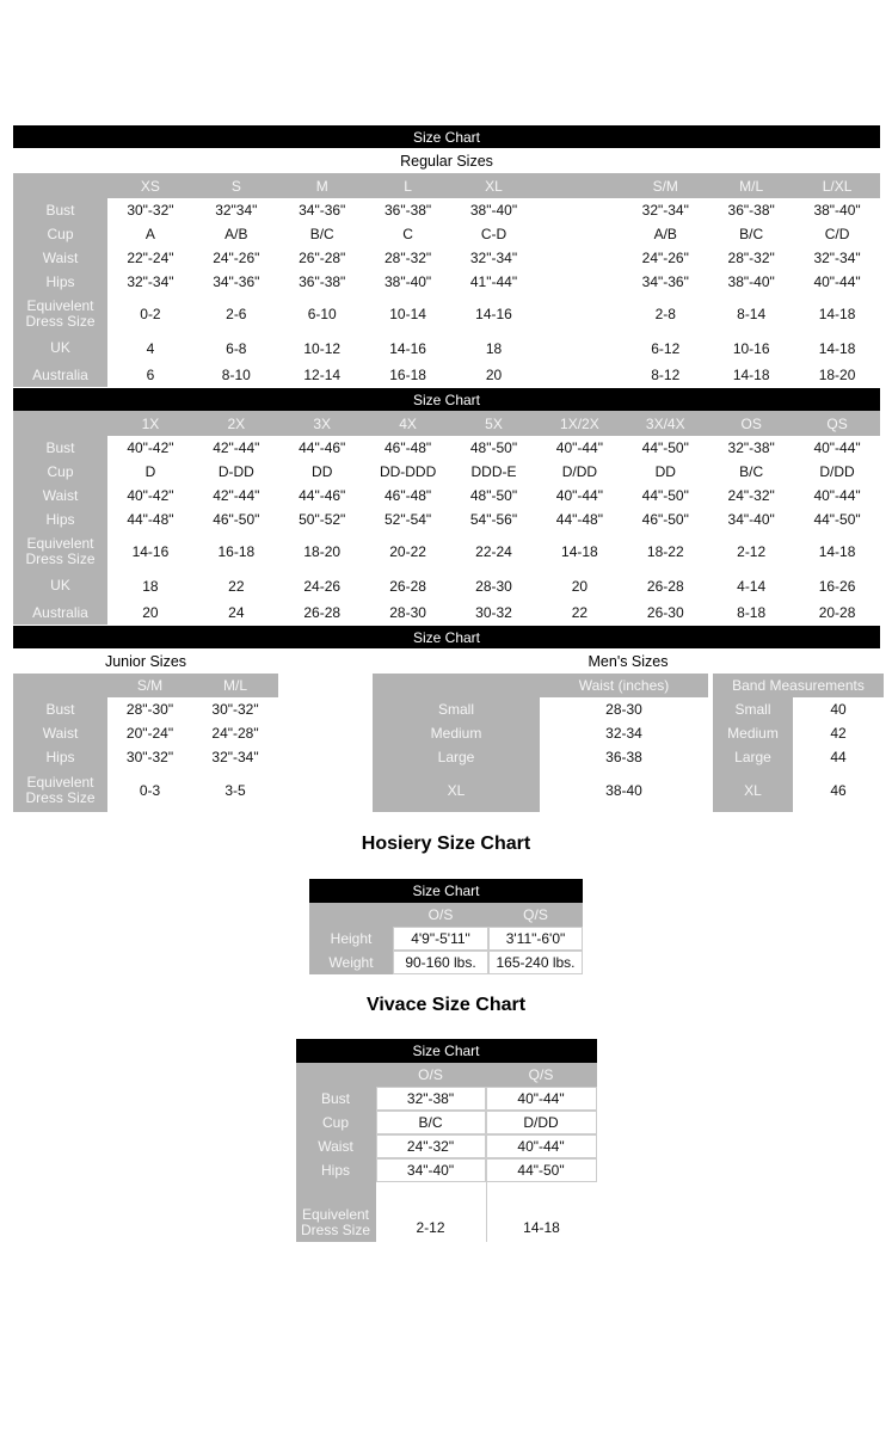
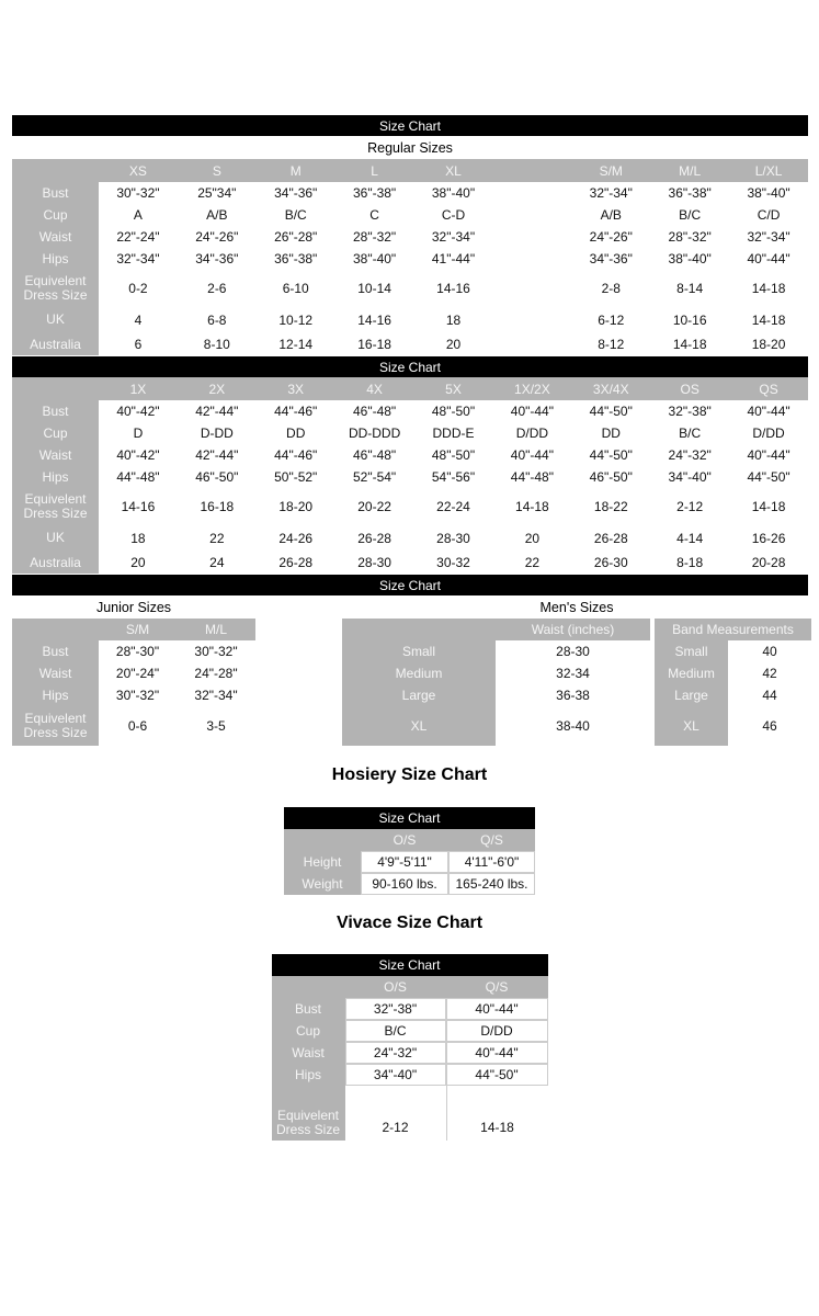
  Size Chart
  Regular Sizes
  XS
  S
  M
  L
  XL
  S/M
  M/L
  L/XL
  Bust
  30"-32"
- 32"34"
+ 25"34"
  34"-36"
  36"-38"
  38"-40"
  32"-34"
  36"-38"
  38"-40"
  Cup
  A
  A/B
  B/C
  C
  C-D
  A/B
  B/C
  C/D
  Waist
  22"-24"
  24"-26"
  26"-28"
  28"-32"
  32"-34"
  24"-26"
  28"-32"
  32"-34"
  Hips
  32"-34"
  34"-36"
  36"-38"
  38"-40"
  41"-44"
  34"-36"
  38"-40"
  40"-44"
  Equivelent Dress Size
  0-2
  2-6
  6-10
  10-14
  14-16
  2-8
  8-14
  14-18
  UK
  4
  6-8
  10-12
  14-16
  18
  6-12
  10-16
  14-18
  Australia
  6
  8-10
  12-14
  16-18
  20
  8-12
  14-18
  18-20
  Size Chart
  1X
  2X
  3X
  4X
  5X
  1X/2X
  3X/4X
  OS
  QS
  Bust
  40"-42"
  42"-44"
  44"-46"
  46"-48"
  48"-50"
  40"-44"
  44"-50"
  32"-38"
  40"-44"
  Cup
  D
  D-DD
  DD
  DD-DDD
  DDD-E
  D/DD
  DD
  B/C
  D/DD
  Waist
  40"-42"
  42"-44"
  44"-46"
  46"-48"
  48"-50"
  40"-44"
  44"-50"
  24"-32"
  40"-44"
  Hips
  44"-48"
  46"-50"
  50"-52"
  52"-54"
  54"-56"
  44"-48"
  46"-50"
  34"-40"
  44"-50"
  Equivelent Dress Size
  14-16
  16-18
  18-20
  20-22
  22-24
  14-18
  18-22
  2-12
  14-18
  UK
  18
  22
  24-26
  26-28
  28-30
  20
  26-28
  4-14
  16-26
  Australia
  20
  24
  26-28
  28-30
  30-32
  22
  26-30
  8-18
  20-28
  Size Chart
  Junior Sizes
  Men's Sizes
  S/M
  M/L
  Bust
  28"-30"
  30"-32"
  Waist
  20"-24"
  24"-28"
  Hips
  30"-32"
  32"-34"
  Equivelent Dress Size
- 0-3
+ 0-6
  3-5
  Waist (inches)
  Band Measurements
  Small
  28-30
  Small
  40
  Medium
  32-34
  Medium
  42
  Large
  36-38
  Large
  44
  XL
  38-40
  XL
  46
  Hosiery Size Chart
  Size Chart
  O/S
  Q/S
  Height
  4'9"-5'11"
- 3'11"-6'0"
+ 4'11"-6'0"
  Weight
  90-160 lbs.
  165-240 lbs.
  Vivace Size Chart
  Size Chart
  O/S
  Q/S
  Bust
  32"-38"
  40"-44"
  Cup
  B/C
  D/DD
  Waist
  24"-32"
  40"-44"
  Hips
  34"-40"
  44"-50"
  Equivelent Dress Size
  2-12
  14-18
